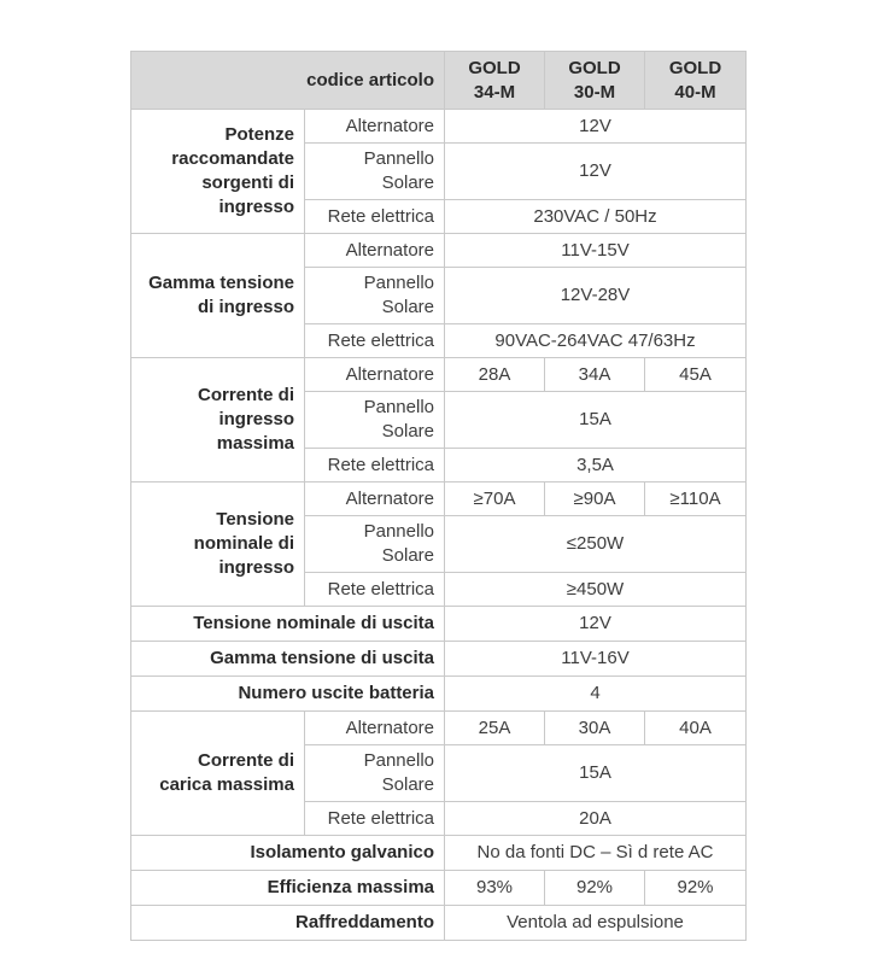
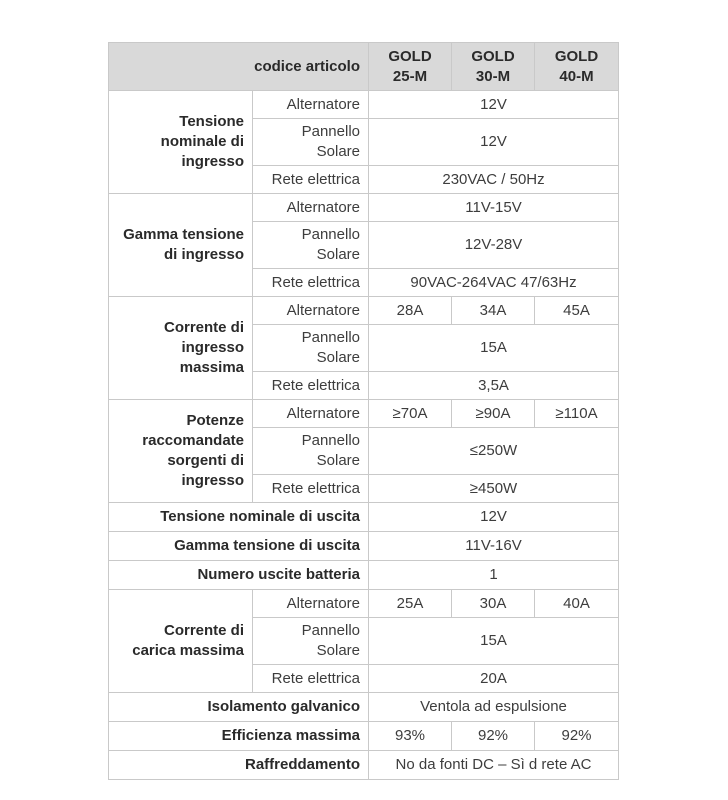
- codice articolo	GOLD 34-M	GOLD 30-M	GOLD 40-M
+ codice articolo	GOLD 25-M	GOLD 30-M	GOLD 40-M
- Potenze raccomandate sorgenti di ingresso	Alternatore	12V
+ Tensione nominale di ingresso	Alternatore	12V
  Pannello Solare	12V
  Rete elettrica	230VAC / 50Hz
  Gamma tensione di ingresso	Alternatore	11V-15V
  Pannello Solare	12V-28V
  Rete elettrica	90VAC-264VAC 47/63Hz
  Corrente di ingresso massima	Alternatore	28A	34A	45A
  Pannello Solare	15A
  Rete elettrica	3,5A
- Tensione nominale di ingresso	Alternatore	≥70A	≥90A	≥110A
+ Potenze raccomandate sorgenti di ingresso	Alternatore	≥70A	≥90A	≥110A
  Pannello Solare	≤250W
  Rete elettrica	≥450W
  Tensione nominale di uscita	12V
  Gamma tensione di uscita	11V-16V
- Numero uscite batteria	4
+ Numero uscite batteria	1
  Corrente di carica massima	Alternatore	25A	30A	40A
  Pannello Solare	15A
  Rete elettrica	20A
- Isolamento galvanico	No da fonti DC – Sì d rete AC
+ Isolamento galvanico	Ventola ad espulsione
  Efficienza massima	93%	92%	92%
- Raffreddamento	Ventola ad espulsione
+ Raffreddamento	No da fonti DC – Sì d rete AC
